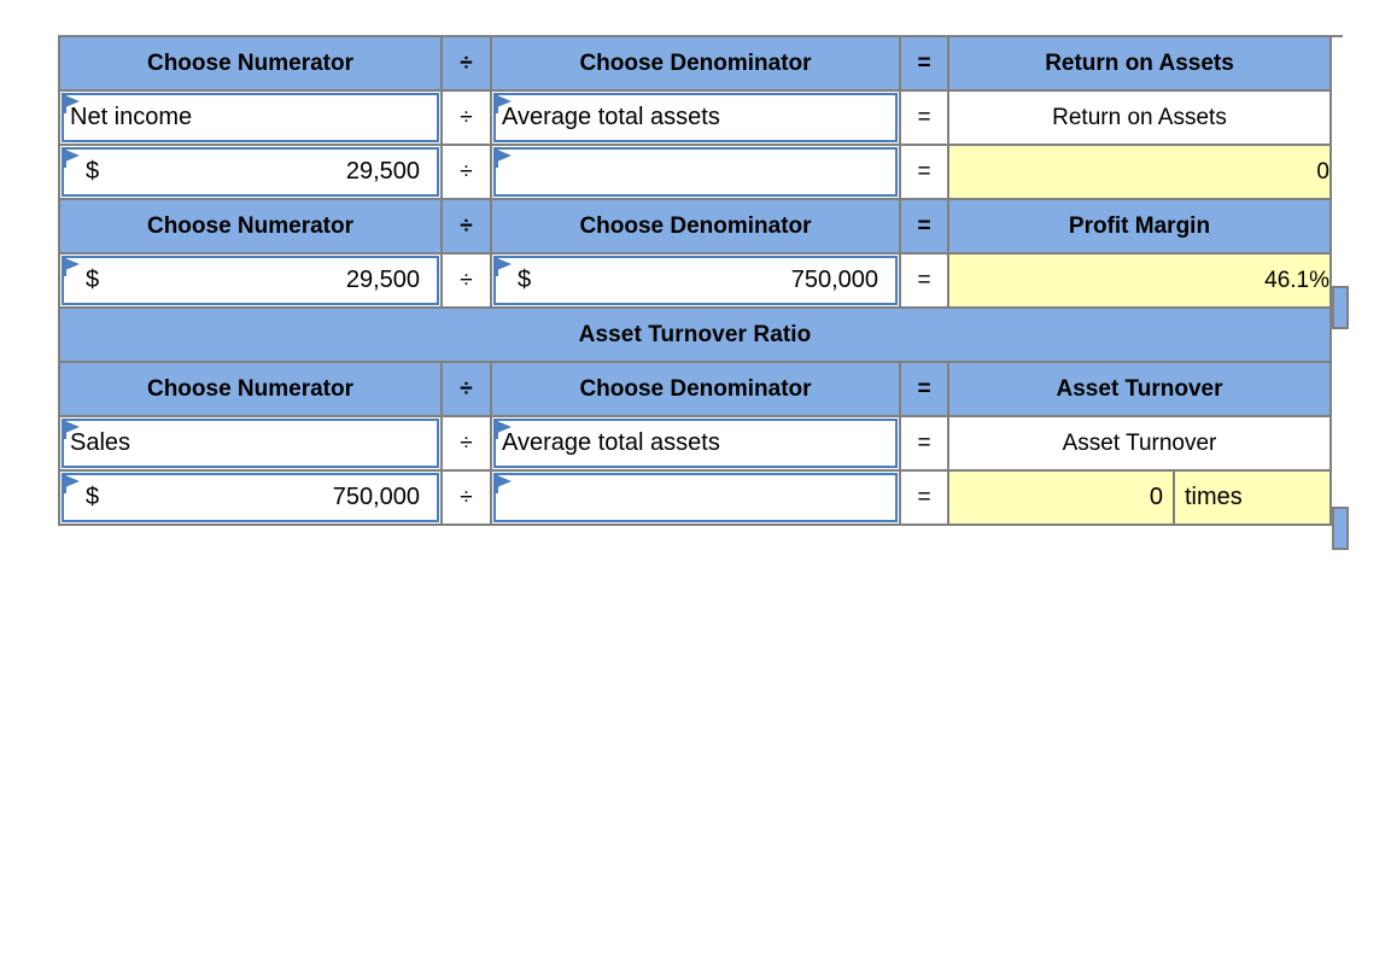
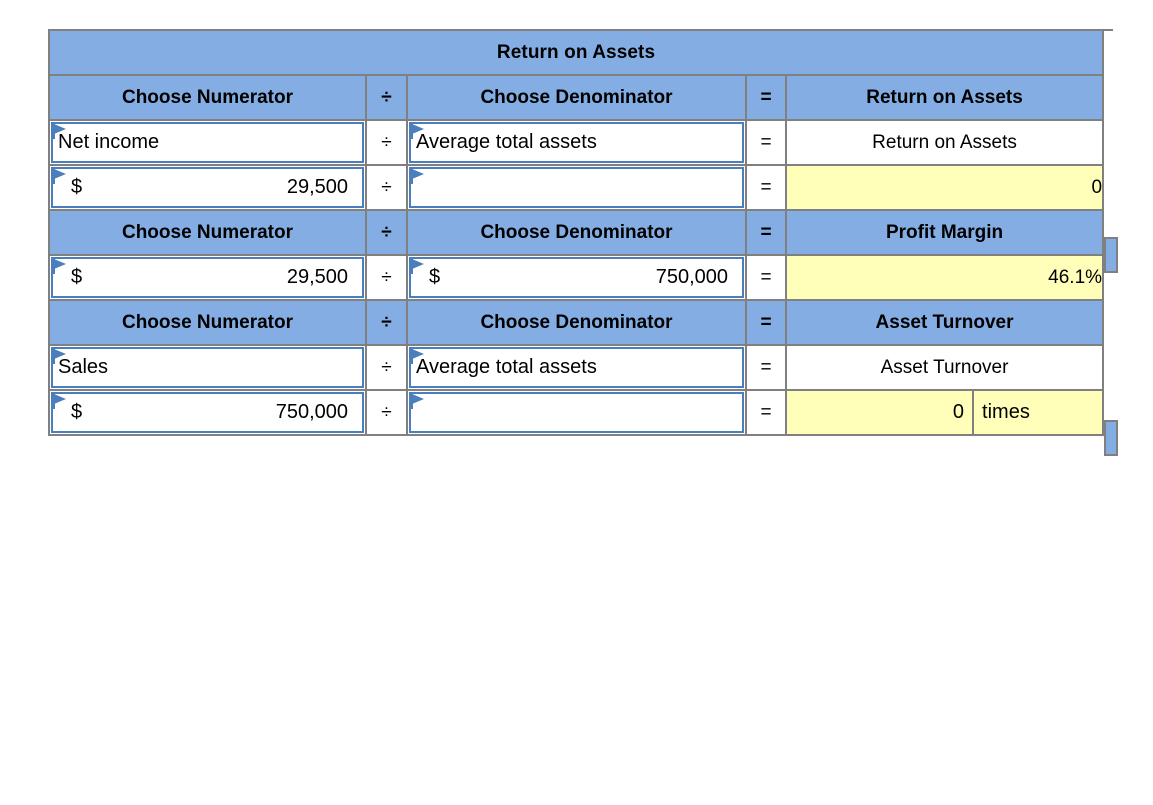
+ Return on Assets
  Choose Numerator	÷	Choose Denominator	=	Return on Assets
  Net income	÷	Average total assets	=	Return on Assets
  $ 29,500	÷		=	0
  Choose Numerator	÷	Choose Denominator	=	Profit Margin
  $ 29,500	÷	$ 750,000	=	46.1%
- Asset Turnover Ratio
  Choose Numerator	÷	Choose Denominator	=	Asset Turnover
  Sales	÷	Average total assets	=	Asset Turnover
  $ 750,000	÷		=	0 times
